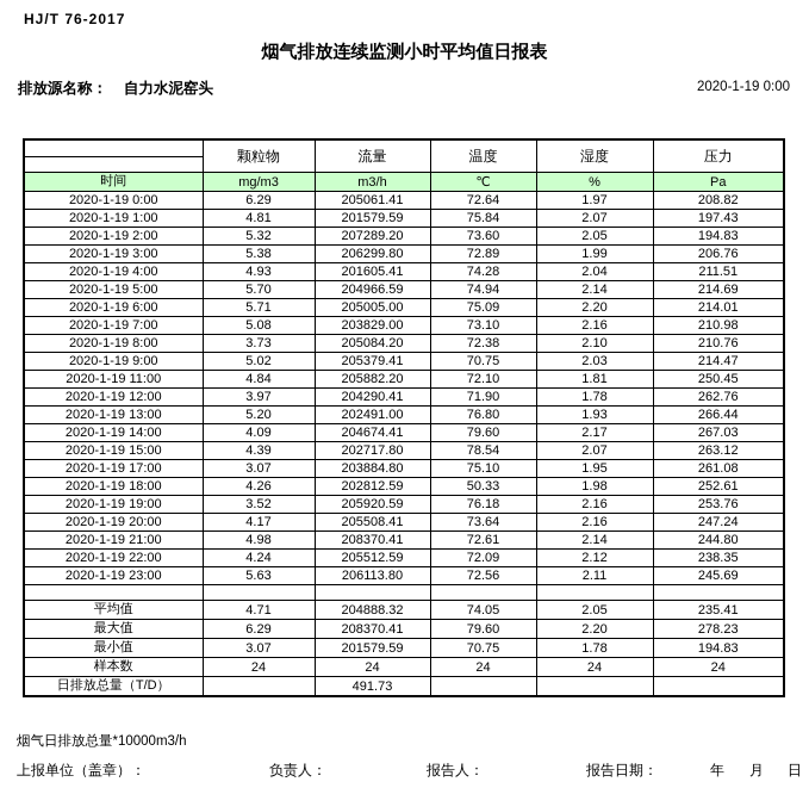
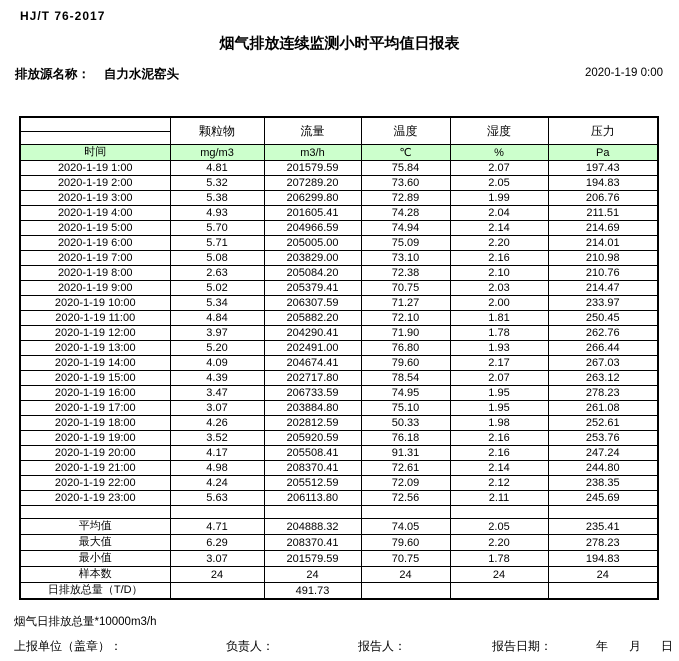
  HJ/T 76-2017
  烟气排放连续监测小时平均值日报表
  排放源名称： 自力水泥窑头
  2020-1-19 0:00
  	颗粒物	流量	温度	湿度	压力
  时间	mg/m3	m3/h	℃	%	Pa
- 2020-1-19 0:00	6.29	205061.41	72.64	1.97	208.82
  2020-1-19 1:00	4.81	201579.59	75.84	2.07	197.43
  2020-1-19 2:00	5.32	207289.20	73.60	2.05	194.83
  2020-1-19 3:00	5.38	206299.80	72.89	1.99	206.76
  2020-1-19 4:00	4.93	201605.41	74.28	2.04	211.51
  2020-1-19 5:00	5.70	204966.59	74.94	2.14	214.69
  2020-1-19 6:00	5.71	205005.00	75.09	2.20	214.01
  2020-1-19 7:00	5.08	203829.00	73.10	2.16	210.98
- 2020-1-19 8:00	3.73	205084.20	72.38	2.10	210.76
+ 2020-1-19 8:00	2.63	205084.20	72.38	2.10	210.76
  2020-1-19 9:00	5.02	205379.41	70.75	2.03	214.47
+ 2020-1-19 10:00	5.34	206307.59	71.27	2.00	233.97
  2020-1-19 11:00	4.84	205882.20	72.10	1.81	250.45
  2020-1-19 12:00	3.97	204290.41	71.90	1.78	262.76
  2020-1-19 13:00	5.20	202491.00	76.80	1.93	266.44
  2020-1-19 14:00	4.09	204674.41	79.60	2.17	267.03
  2020-1-19 15:00	4.39	202717.80	78.54	2.07	263.12
+ 2020-1-19 16:00	3.47	206733.59	74.95	1.95	278.23
  2020-1-19 17:00	3.07	203884.80	75.10	1.95	261.08
  2020-1-19 18:00	4.26	202812.59	50.33	1.98	252.61
  2020-1-19 19:00	3.52	205920.59	76.18	2.16	253.76
- 2020-1-19 20:00	4.17	205508.41	73.64	2.16	247.24
+ 2020-1-19 20:00	4.17	205508.41	91.31	2.16	247.24
  2020-1-19 21:00	4.98	208370.41	72.61	2.14	244.80
  2020-1-19 22:00	4.24	205512.59	72.09	2.12	238.35
  2020-1-19 23:00	5.63	206113.80	72.56	2.11	245.69
  平均值	4.71	204888.32	74.05	2.05	235.41
  最大值	6.29	208370.41	79.60	2.20	278.23
  最小值	3.07	201579.59	70.75	1.78	194.83
  样本数	24	24	24	24	24
  日排放总量（T/D）		491.73
  烟气日排放总量*10000m3/h
  上报单位（盖章）：
  负责人：
  报告人：
  报告日期：
  年
  月
  日
